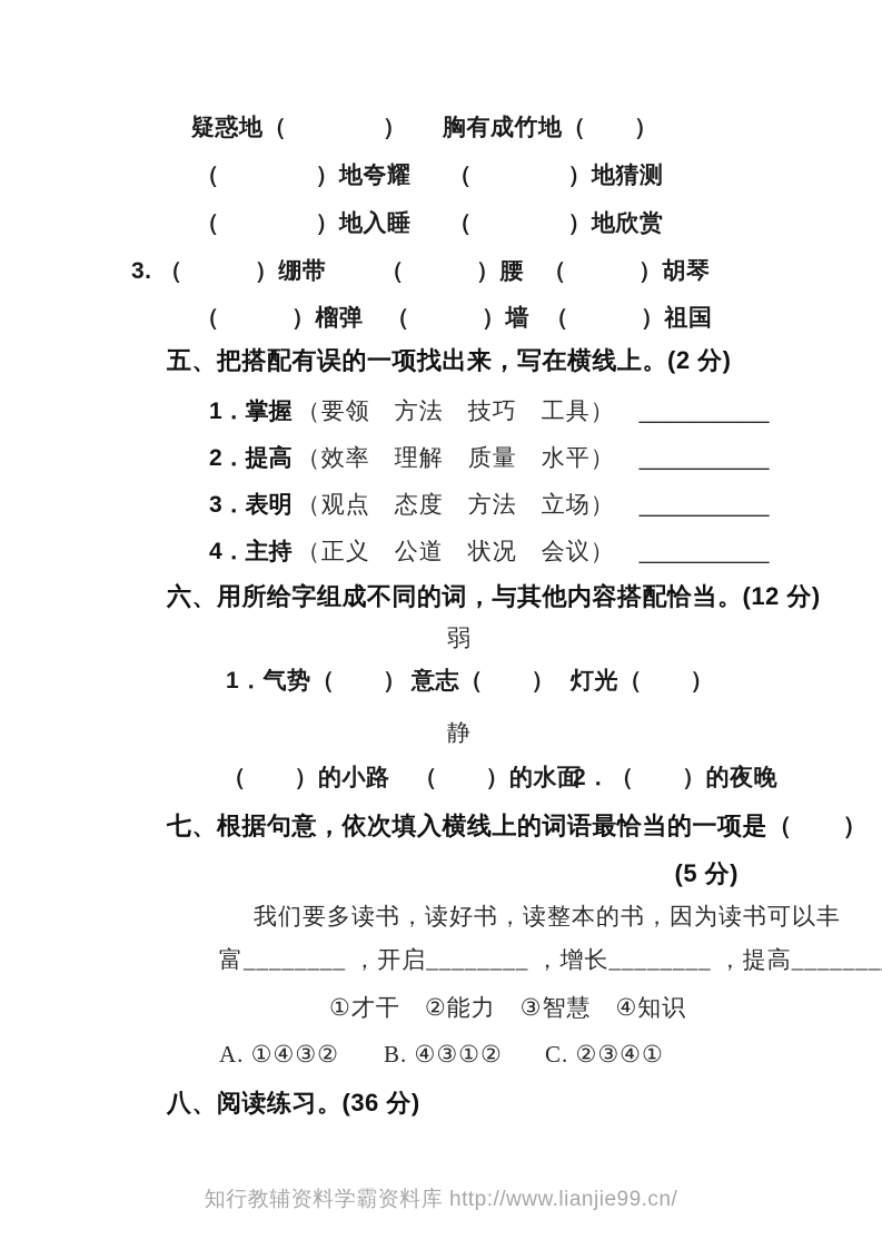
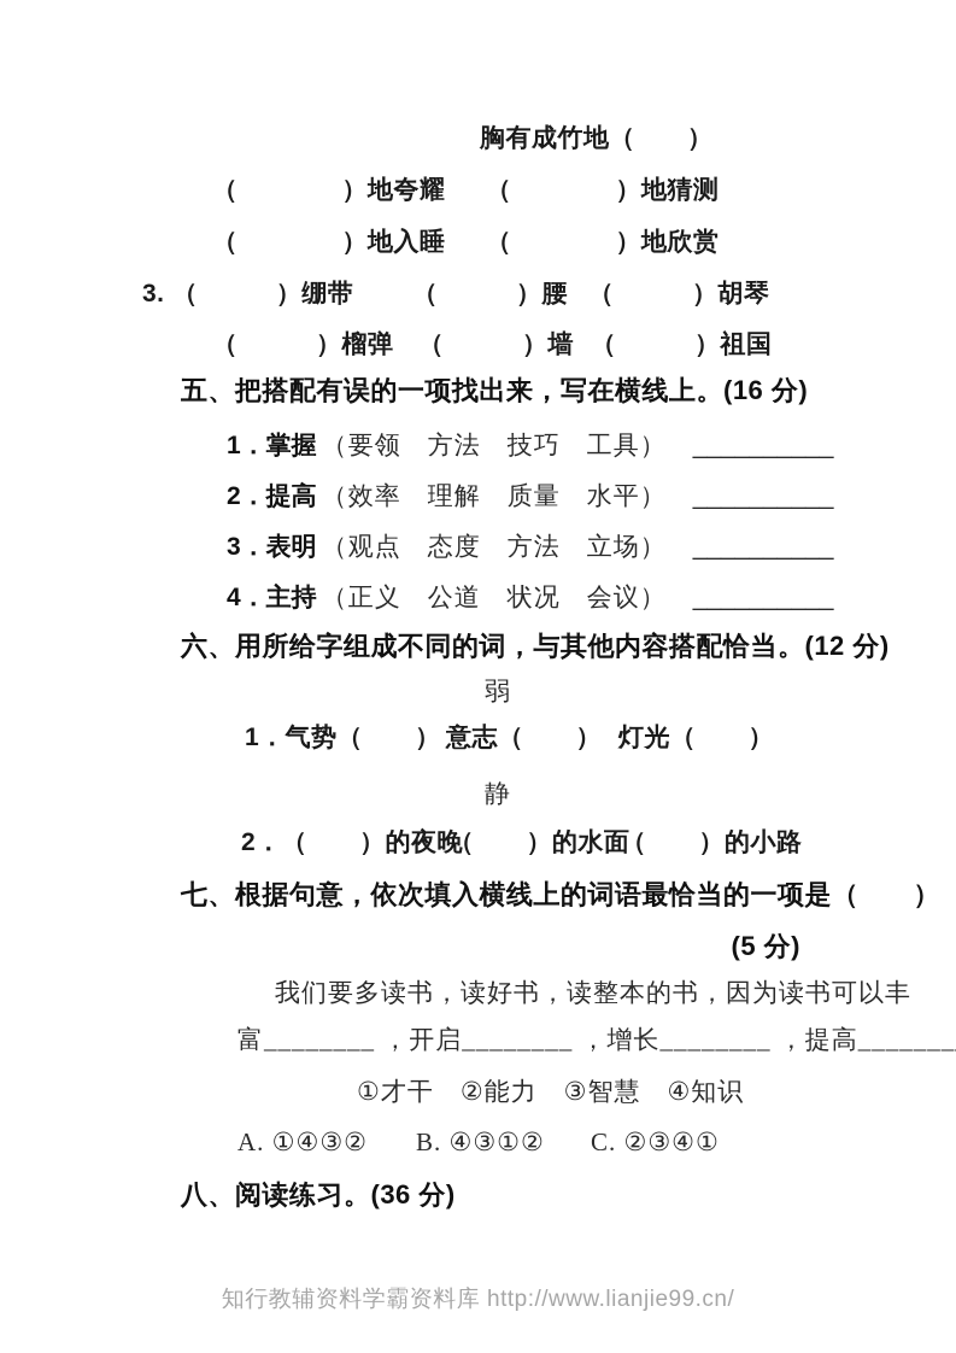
- 疑惑地（ ）
  胸有成竹地（ ）
  （ ）地夸耀
  （ ）地猜测
  （ ）地入睡
  （ ）地欣赏
  3. （ ）绷带
  （ ）腰
  （ ）胡琴
  （ ）榴弹
  （ ）墙
  （ ）祖国
- 五、把搭配有误的一项找出来，写在横线上。(2 分)
+ 五、把搭配有误的一项找出来，写在横线上。(16 分)
  1．掌握 （要领 方法 技巧 工具） __________
  2．提高 （效率 理解 质量 水平） __________
  3．表明 （观点 态度 方法 立场） __________
  4．主持 （正义 公道 状况 会议） __________
  六、用所给字组成不同的词，与其他内容搭配恰当。(12 分)
  弱
  1．气势（ ）
  意志（ ）
  灯光（ ）
  静
- （ ）的小路
+ 2．（ ）的夜晚
  （ ）的水面
- 2．（ ）的夜晚
+ （ ）的小路
  七、根据句意，依次填入横线上的词语最恰当的一项是（ ）
  (5 分)
  我们要多读书，读好书，读整本的书，因为读书可以丰
  富________ ，开启________ ，增长________ ，提高_______
  ①才干 ②能力 ③智慧 ④知识
  A. ①④③②
  B. ④③①②
  C. ②③④①
  八、阅读练习。(36 分)
  知行教辅资料学霸资料库 http://www.lianjie99.cn/
